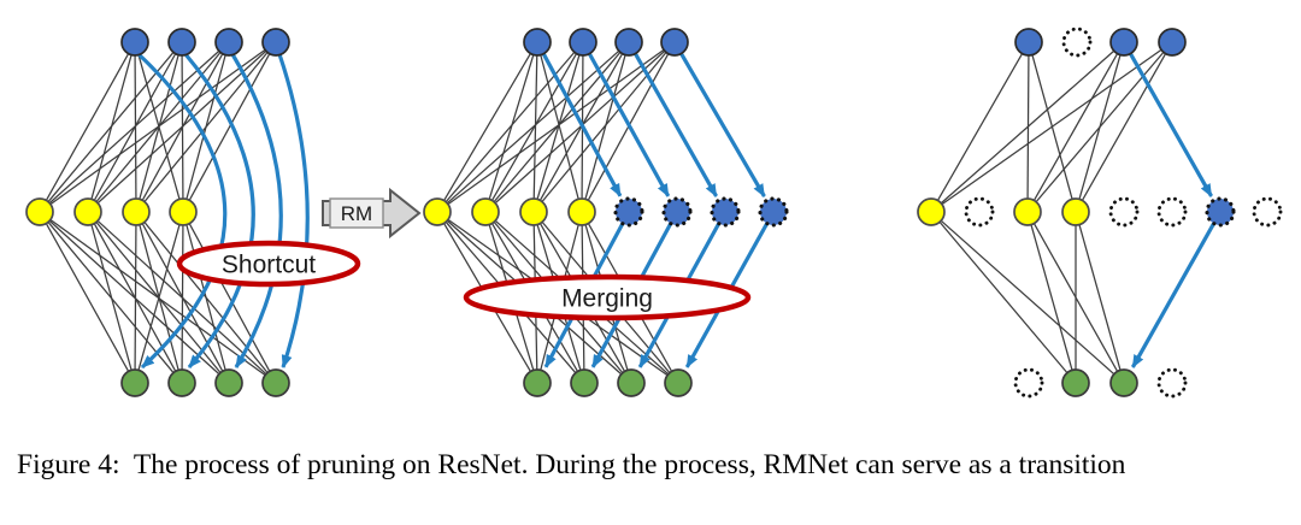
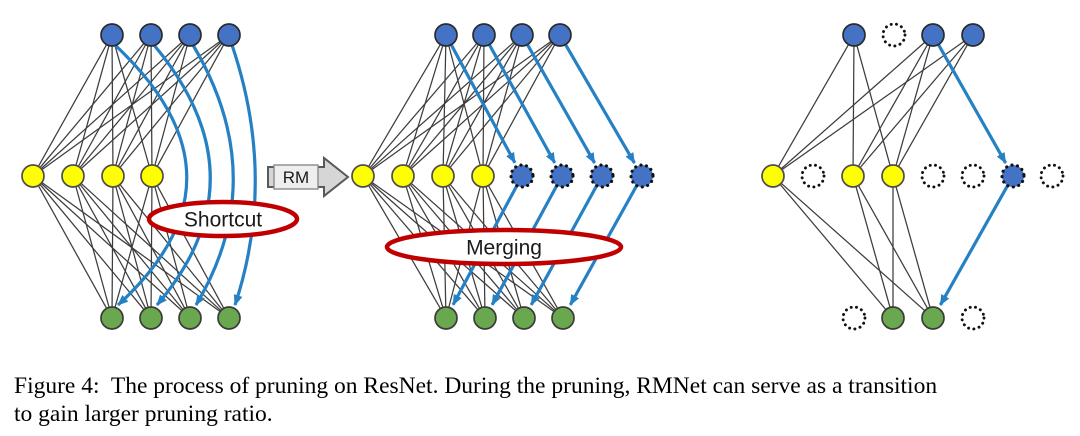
  Shortcut
  Merging
  RM
- Figure 4: The process of pruning on ResNet. During the process, RMNet can serve as a transition
+ Figure 4: The process of pruning on ResNet. During the pruning, RMNet can serve as a transition
+ to gain larger pruning ratio.
